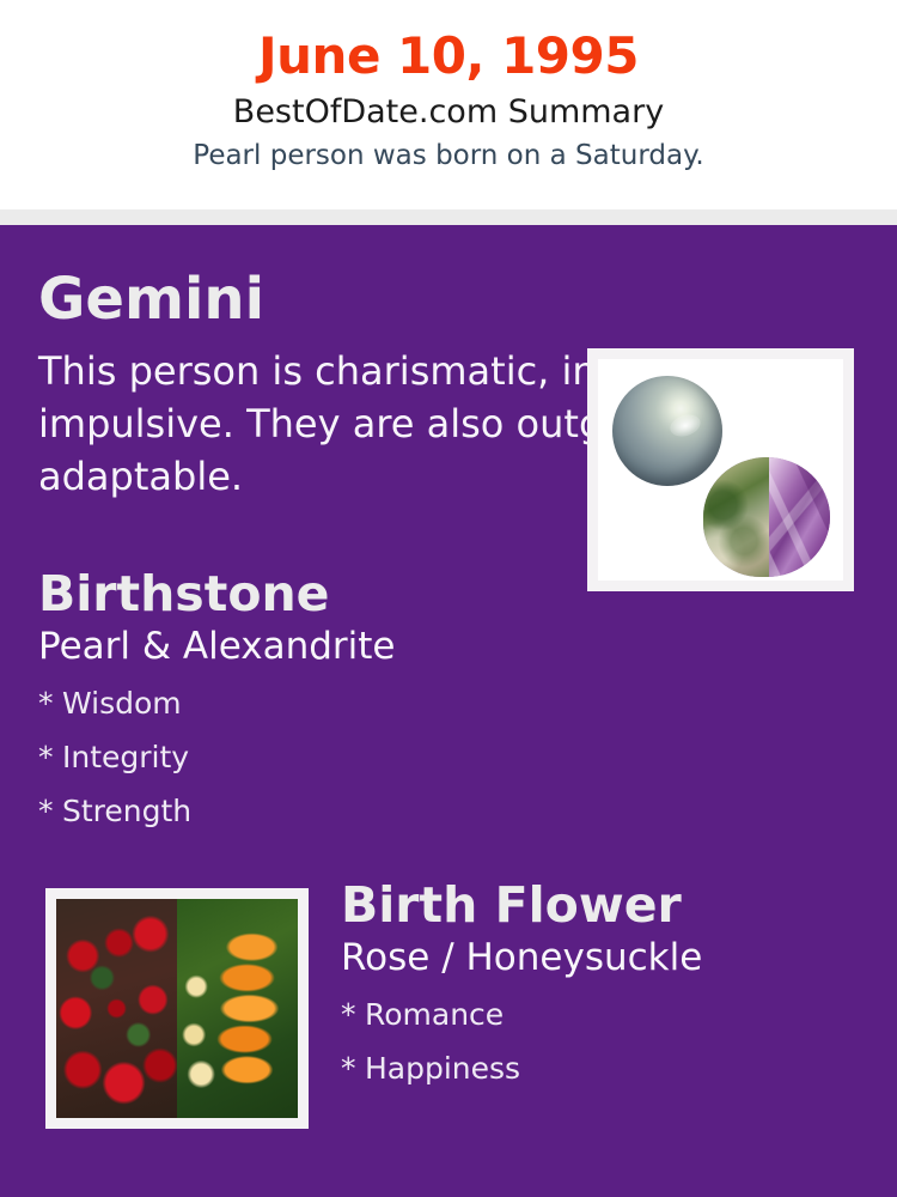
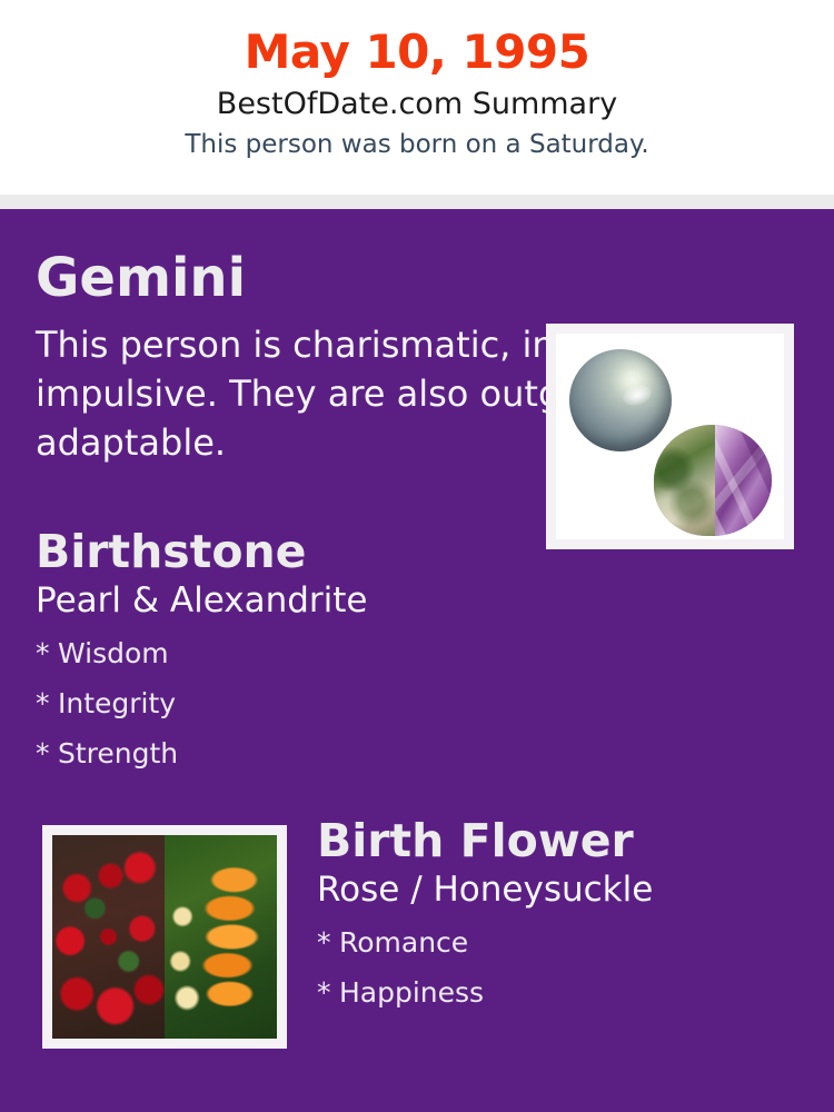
- June 10, 1995
+ May 10, 1995
  BestOfDate.com Summary
- Pearl person was born on a Saturday.
+ This person was born on a Saturday.
  Gemini
  This person is charismatic, in impulsive. They are also out adaptable.
  Birthstone
  Pearl & Alexandrite
  * Wisdom
  * Integrity
  * Strength
  Birth Flower
  Rose / Honeysuckle
  * Romance
  * Happiness
